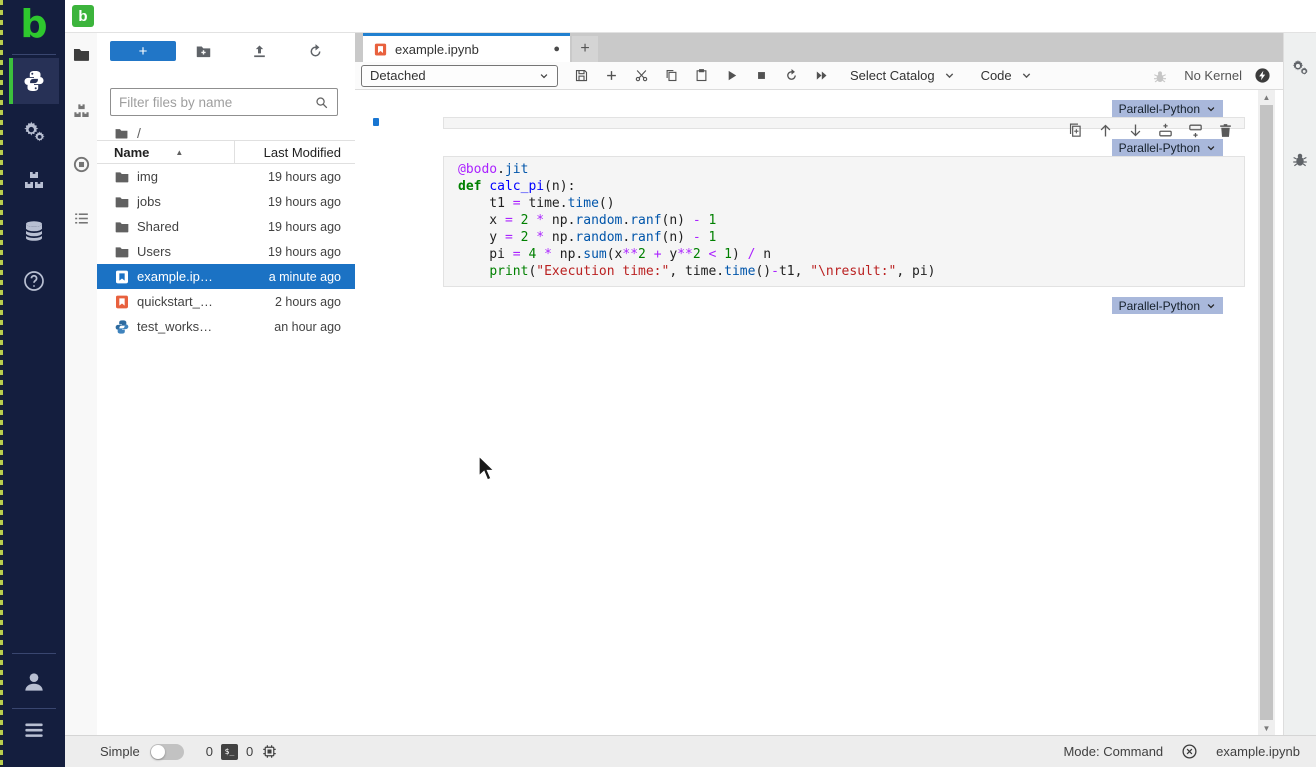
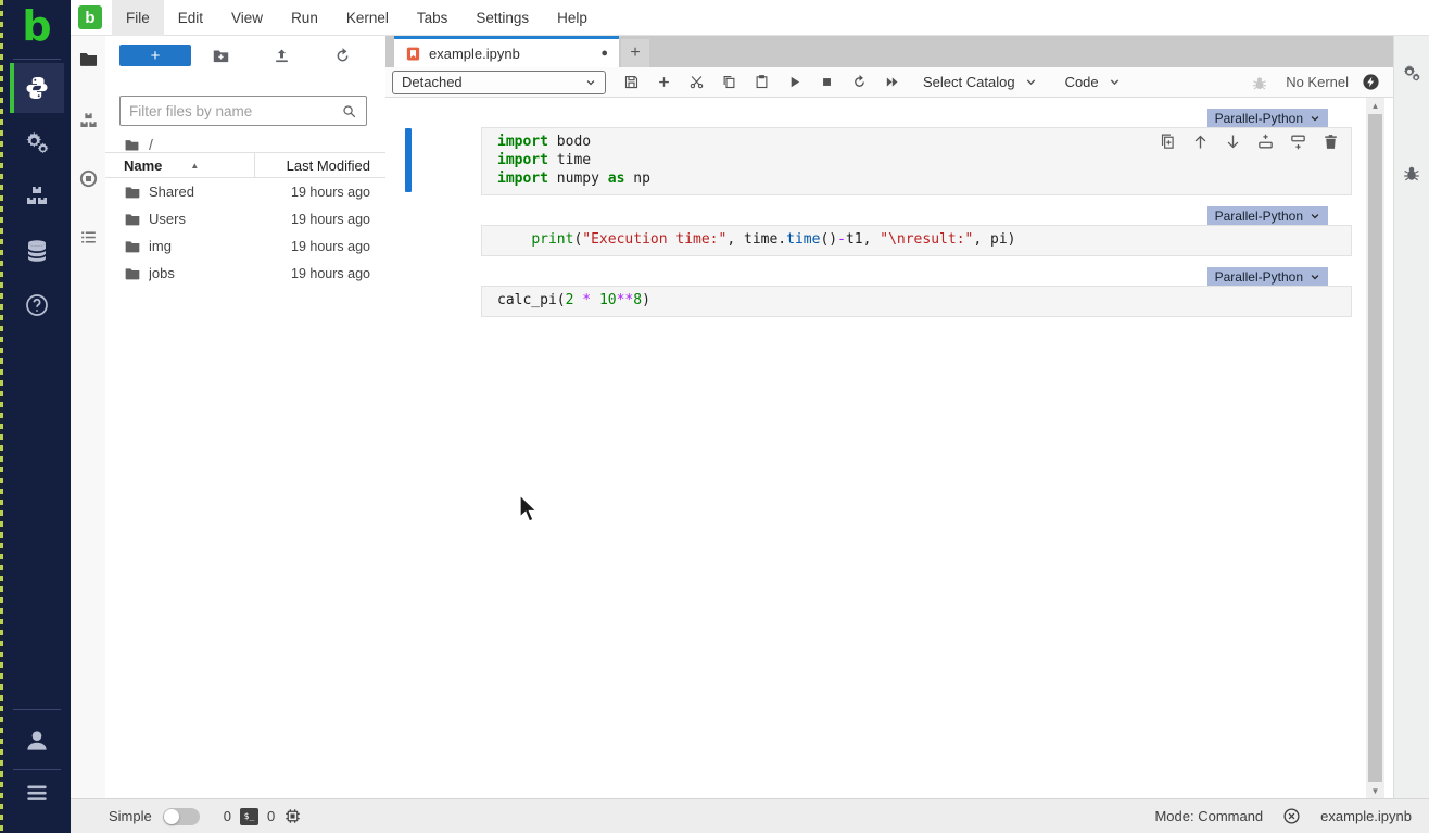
  b
  b
+ File
+ Edit
+ View
+ Run
+ Kernel
+ Tabs
+ Settings
+ Help
  +
  Filter files by name
  /
  Name
  ▲
  Last Modified
- img
+ Shared
  19 hours ago
- jobs
+ Users
  19 hours ago
- Shared
+ img
  19 hours ago
- Users
+ jobs
  19 hours ago
- example.ip…
- a minute ago
- quickstart_…
- 2 hours ago
- test_works…
- an hour ago
  example.ipynb
  ●
  +
  Detached
  Select Catalog
  Code
  No Kernel
  Parallel-Python
+ import bodo
+ import time
+ import numpy as np
  Parallel-Python
- @bodo.jit
- def calc_pi(n):
- t1 = time.time()
- x = 2 * np.random.ranf(n) - 1
- y = 2 * np.random.ranf(n) - 1
- pi = 4 * np.sum(x**2 + y**2 < 1) / n
  print("Execution time:", time.time()-t1, "\nresult:", pi)
  Parallel-Python
+ calc_pi(2 * 10**8)
  ▲
  ▼
  Simple
  0
  $_
  0
  Mode: Command
  example.ipynb
